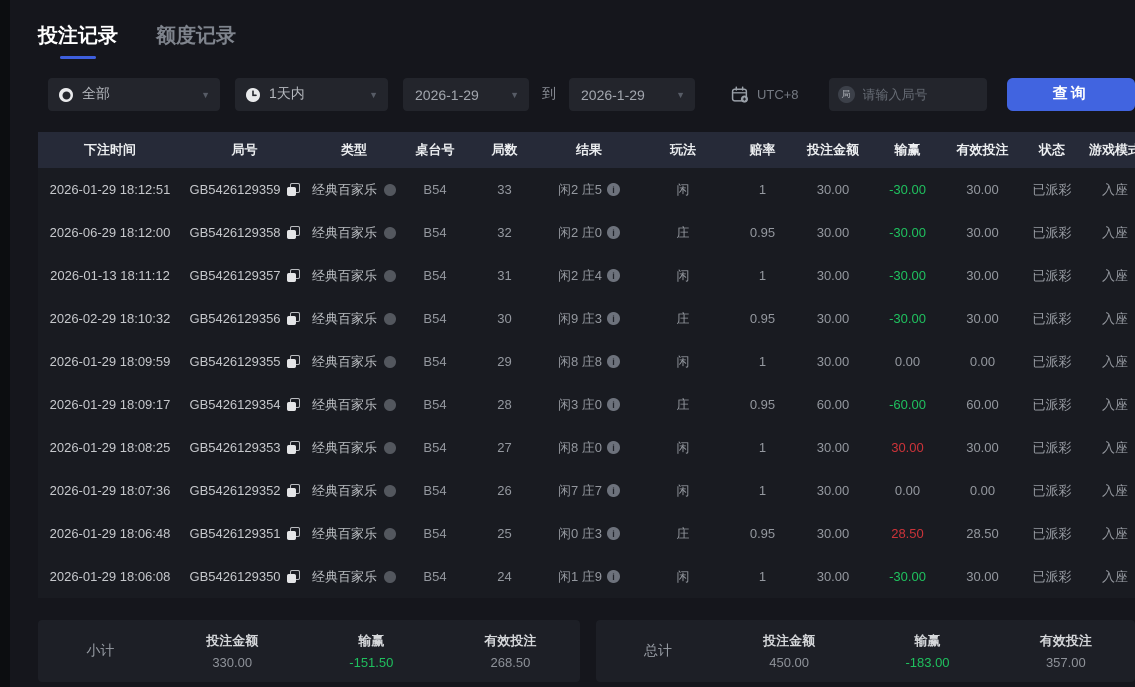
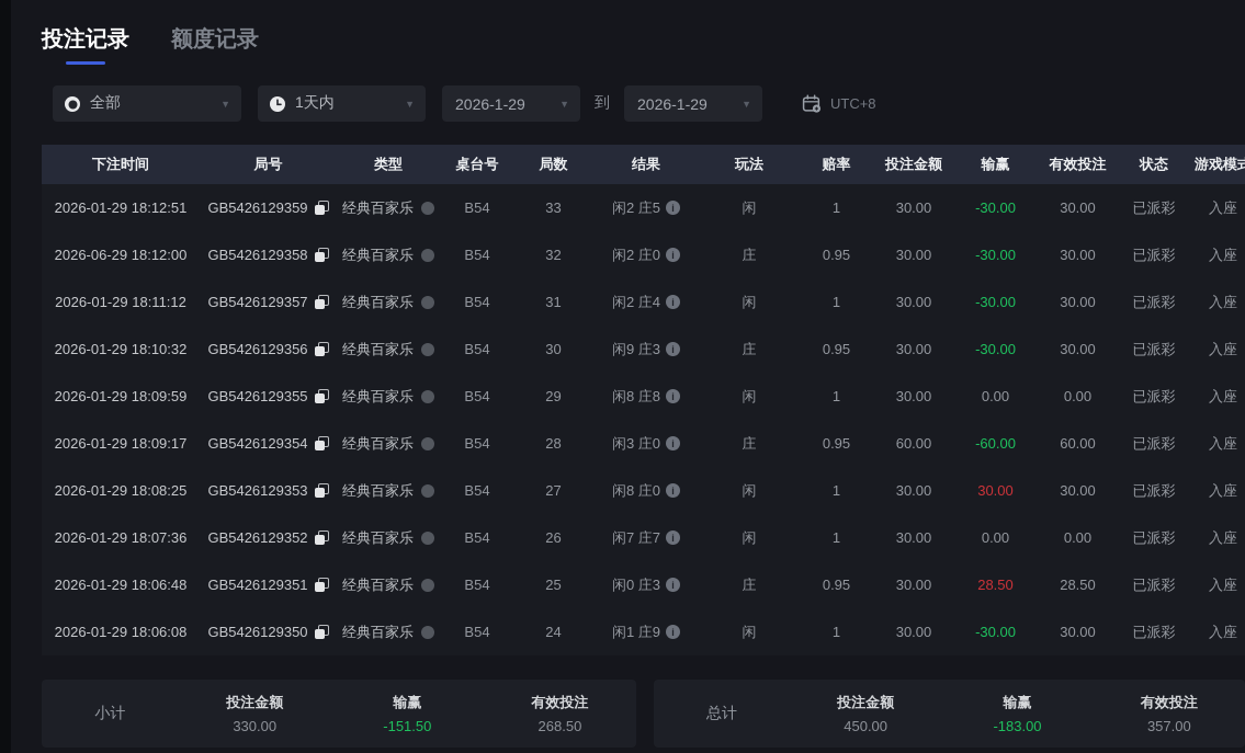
  投注记录
  额度记录
  全部
  ▼
  1天内
  ▼
  2026-1-29
  ▼
  到
  2026-1-29
  ▼
  UTC+8
- 局
- 请输入局号
- 查询
  下注时间
  局号
  类型
  桌台号
  局数
  结果
  玩法
  赔率
  投注金额
  输赢
  有效投注
  状态
  游戏模
  2026-01-29 18:12:51
  GB5426129359
  经典百家乐
  B54
  33
  闲2 庄5
  i
  闲
  1
  30.00
  -30.00
  30.00
  已派彩
  入座
  2026-06-29 18:12:00
  GB5426129358
  经典百家乐
  B54
  32
  闲2 庄0
  i
  庄
  0.95
  30.00
  -30.00
  30.00
  已派彩
  入座
- 2026-01-13 18:11:12
+ 2026-01-29 18:11:12
  GB5426129357
  经典百家乐
  B54
  31
  闲2 庄4
  i
  闲
  1
  30.00
  -30.00
  30.00
  已派彩
  入座
- 2026-02-29 18:10:32
+ 2026-01-29 18:10:32
  GB5426129356
  经典百家乐
  B54
  30
  闲9 庄3
  i
  庄
  0.95
  30.00
  -30.00
  30.00
  已派彩
  入座
  2026-01-29 18:09:59
  GB5426129355
  经典百家乐
  B54
  29
  闲8 庄8
  i
  闲
  1
  30.00
  0.00
  0.00
  已派彩
  入座
  2026-01-29 18:09:17
  GB5426129354
  经典百家乐
  B54
  28
  闲3 庄0
  i
  庄
  0.95
  60.00
  -60.00
  60.00
  已派彩
  入座
  2026-01-29 18:08:25
  GB5426129353
  经典百家乐
  B54
  27
  闲8 庄0
  i
  闲
  1
  30.00
  30.00
  30.00
  已派彩
  入座
  2026-01-29 18:07:36
  GB5426129352
  经典百家乐
  B54
  26
  闲7 庄7
  i
  闲
  1
  30.00
  0.00
  0.00
  已派彩
  入座
  2026-01-29 18:06:48
  GB5426129351
  经典百家乐
  B54
  25
  闲0 庄3
  i
  庄
  0.95
  30.00
  28.50
  28.50
  已派彩
  入座
  2026-01-29 18:06:08
  GB5426129350
  经典百家乐
  B54
  24
  闲1 庄9
  i
  闲
  1
  30.00
  -30.00
  30.00
  已派彩
  入座
  小计
  投注金额
  330.00
  输赢
  -151.50
  有效投注
  268.50
  总计
  投注金额
  450.00
  输赢
  -183.00
  有效投注
  357.00
